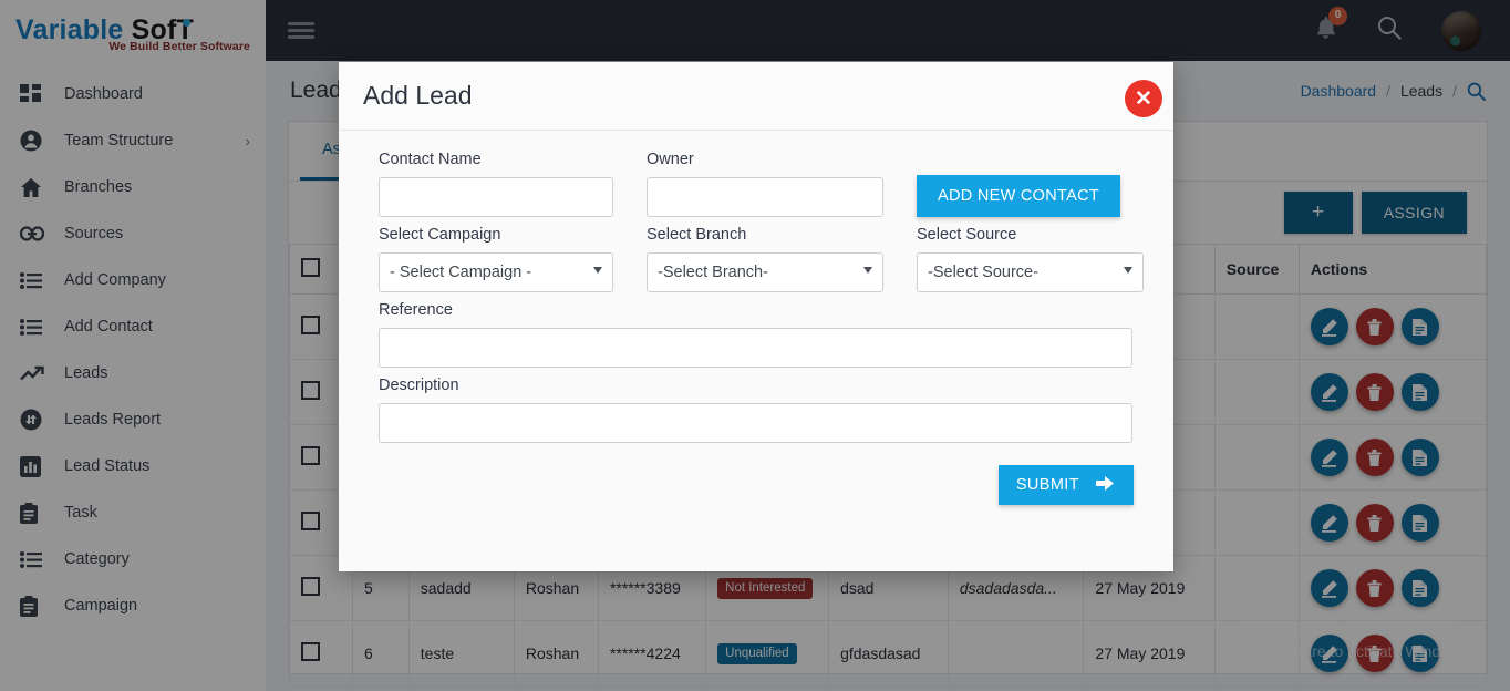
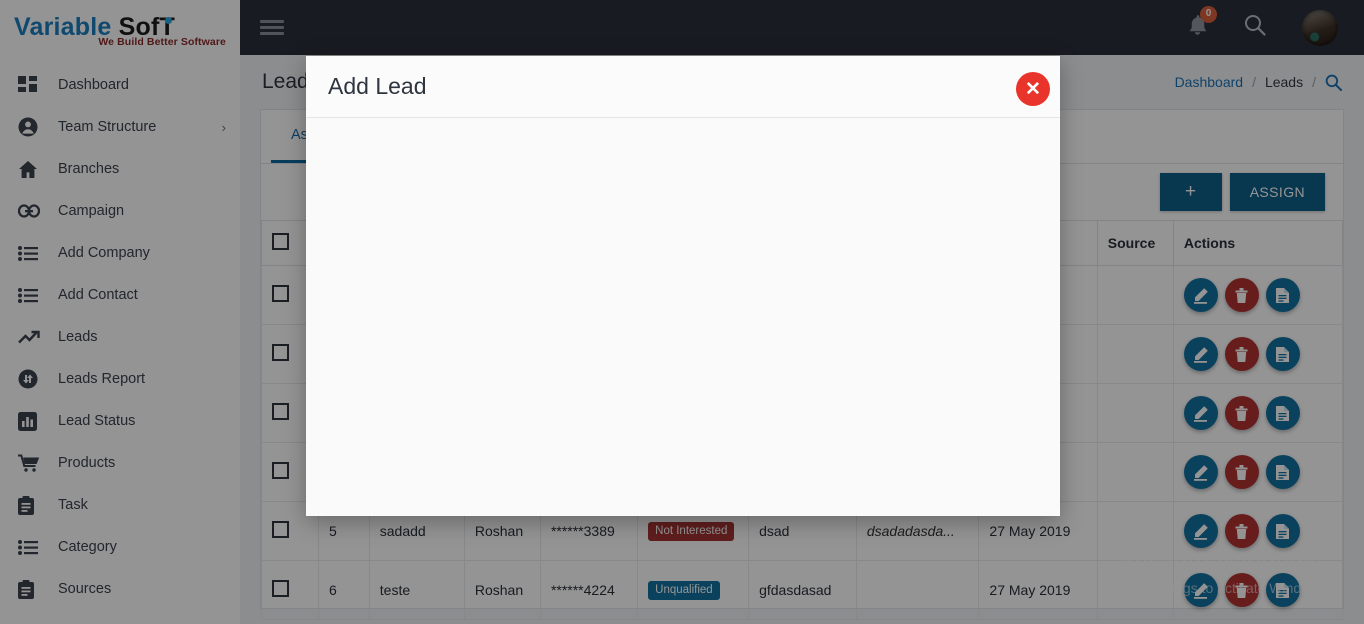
  Variable SofT
  We Build Better Software
  Dashboard
  Team Structure
  ›
  Branches
- Sources
+ Campaign
  Add Company
  Add Contact
  Leads
  Leads Report
  Lead Status
+ Products
  Task
  Category
- Campaign
+ Sources
  0
  Lead
  Dashboard
  /
  Leads
  /
  +
  ASSIGN
  	5	sadadd	Roshan	******3389	Not Interested	dsad	dsadadasda...	27 May 2019
  	6	teste	Roshan	******4224	Unqualified	gfdasdasad		27 May 2019
  Activate Windows
- Go to Software to activate Windows.
+ Go to Settings to activate Windows.
  Add Lead
  ✕
- Contact Name
- Owner
- ADD NEW CONTACT
- Select Campaign
- - Select Campaign -
- Select Branch
- -Select Branch-
- Select Source
- -Select Source-
- Reference
- Description
- SUBMIT
